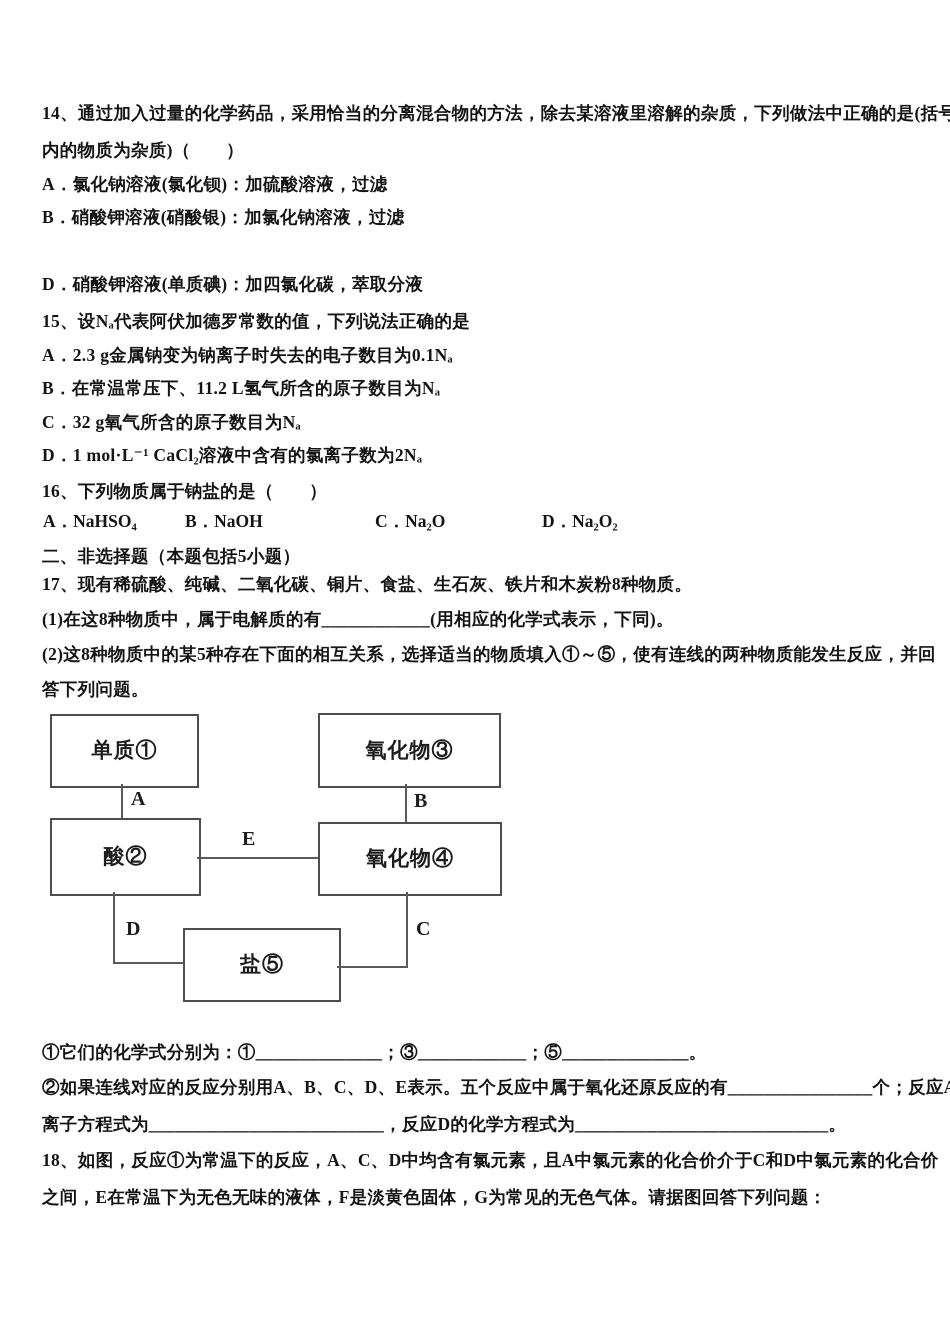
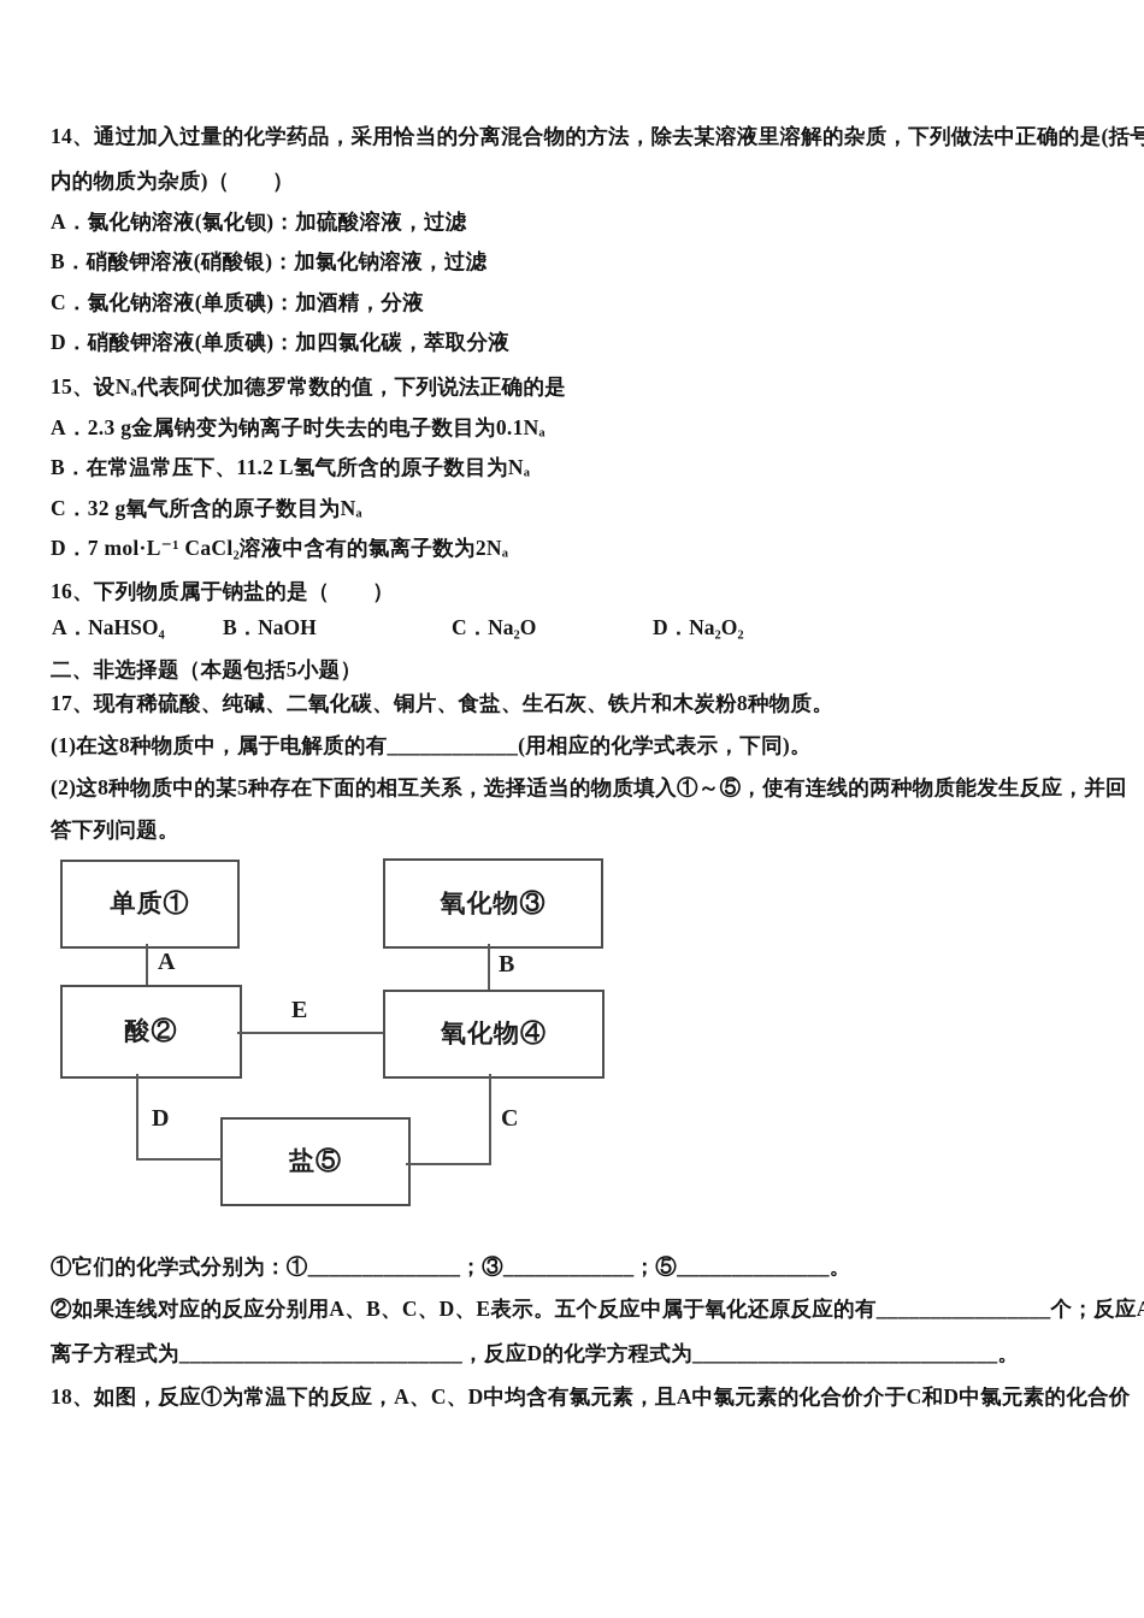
  14、通过加入过量的化学药品，采用恰当的分离混合物的方法，除去某溶液里溶解的杂质，下列做法中正确的是(括号
  内的物质为杂质)（ ）
  A．氯化钠溶液(氯化钡)：加硫酸溶液，过滤
  B．硝酸钾溶液(硝酸银)：加氯化钠溶液，过滤
+ C．氯化钠溶液(单质碘)：加酒精，分液
  D．硝酸钾溶液(单质碘)：加四氯化碳，萃取分液
  15、设Nₐ代表阿伏加德罗常数的值，下列说法正确的是
  A．2.3 g金属钠变为钠离子时失去的电子数目为0.1Nₐ
  B．在常温常压下、11.2 L氢气所含的原子数目为Nₐ
  C．32 g氧气所含的原子数目为Nₐ
- D．1 mol·L⁻¹ CaCl₂溶液中含有的氯离子数为2Nₐ
+ D．7 mol·L⁻¹ CaCl₂溶液中含有的氯离子数为2Nₐ
  16、下列物质属于钠盐的是（ ）
  A．NaHSO₄
  B．NaOH
  C．Na₂O
  D．Na₂O₂
  二、非选择题（本题包括5小题）
  17、现有稀硫酸、纯碱、二氧化碳、铜片、食盐、生石灰、铁片和木炭粉8种物质。
  (1)在这8种物质中，属于电解质的有____________(用相应的化学式表示，下同)。
  (2)这8种物质中的某5种存在下面的相互关系，选择适当的物质填入①～⑤，使有连线的两种物质能发生反应，并回
  答下列问题。
  单质①
  酸②
  氧化物③
  氧化物④
  盐⑤
  A
  B
  E
  D
  C
  ①它们的化学式分别为：①______________；③____________；⑤______________。
  ②如果连线对应的反应分别用A、B、C、D、E表示。五个反应中属于氧化还原反应的有________________个；反应
  离子方程式为__________________________，反应D的化学方程式为____________________________。
  18、如图，反应①为常温下的反应，A、C、D中均含有氯元素，且A中氯元素的化合价介于C和D中氯元素的化合价
- 之间，E在常温下为无色无味的液体，F是淡黄色固体，G为常见的无色气体。请据图回答下列问题：
